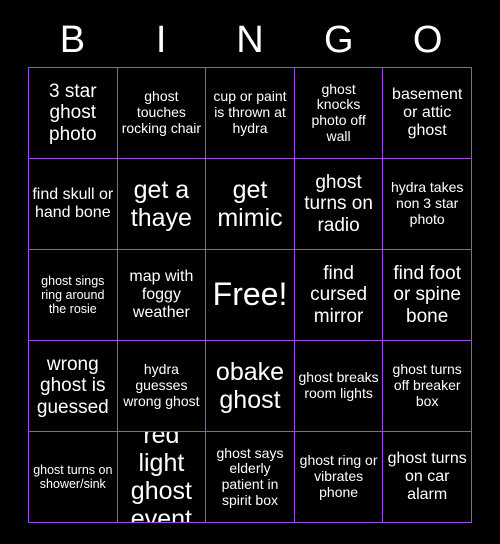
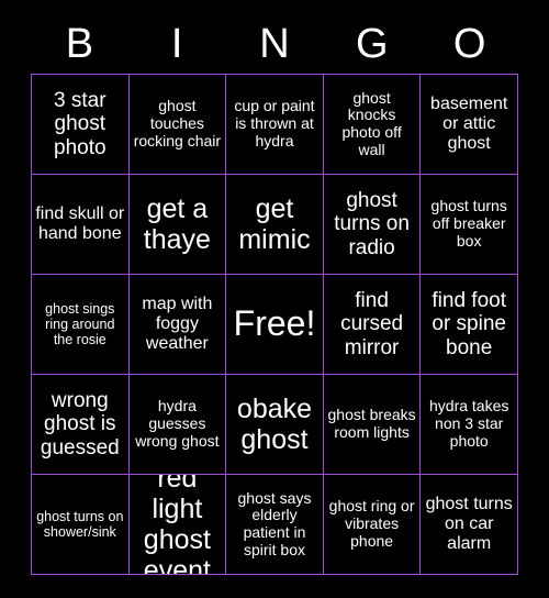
  B
  I
  N
  G
  O
  3 star ghost photo
  ghost touches rocking chair
  cup or paint is thrown at hydra
  ghost knocks photo off wall
  basement or attic ghost
  find skull or hand bone
  get a thaye
  get mimic
  ghost turns on radio
- hydra takes non 3 star photo
+ ghost turns off breaker box
  ghost sings ring around the rosie
  map with foggy weather
  Free!
  find cursed mirror
  find foot or spine bone
  wrong ghost is guessed
  hydra guesses wrong ghost
  obake ghost
  ghost breaks room lights
- ghost turns off breaker box
+ hydra takes non 3 star photo
  ghost turns on shower/sink
  red light ghost event
  ghost says elderly patient in spirit box
  ghost ring or vibrates phone
  ghost turns on car alarm
